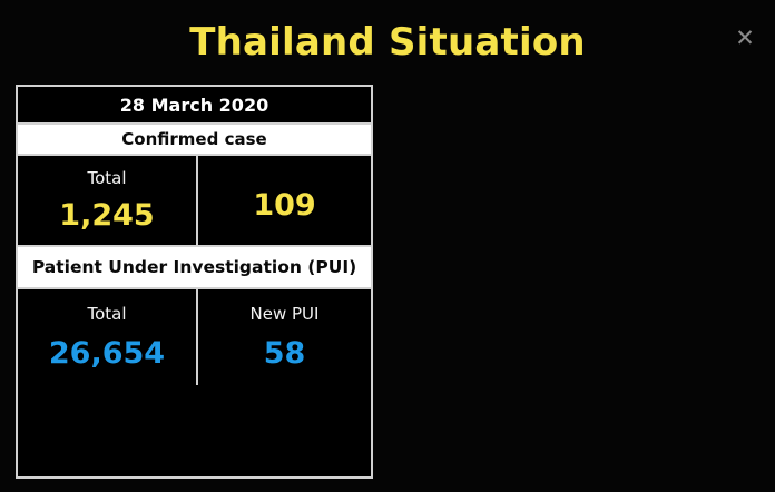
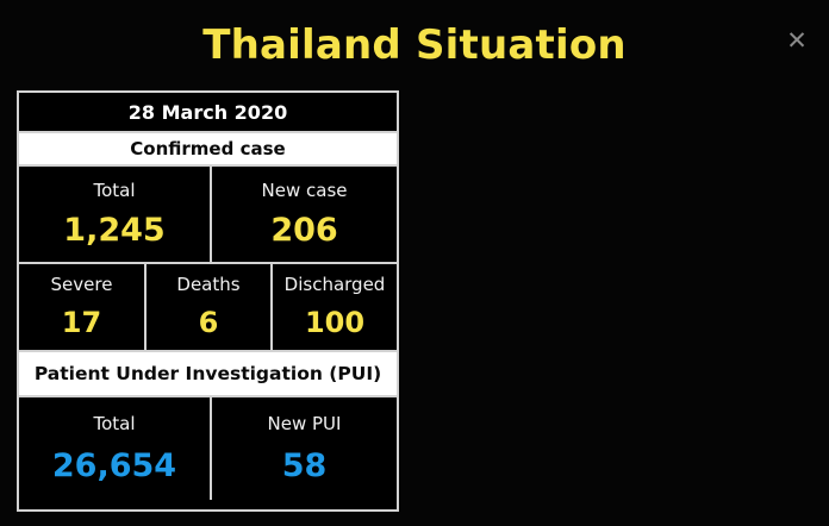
  Thailand Situation
  ✕
  28 March 2020
  Confirmed case
  Total
  1,245
+ New case
- 109
+ 206
+ Severe
+ 17
+ Deaths
+ 6
+ Discharged
+ 100
  Patient Under Investigation (PUI)
  Total
  26,654
  New PUI
  58
